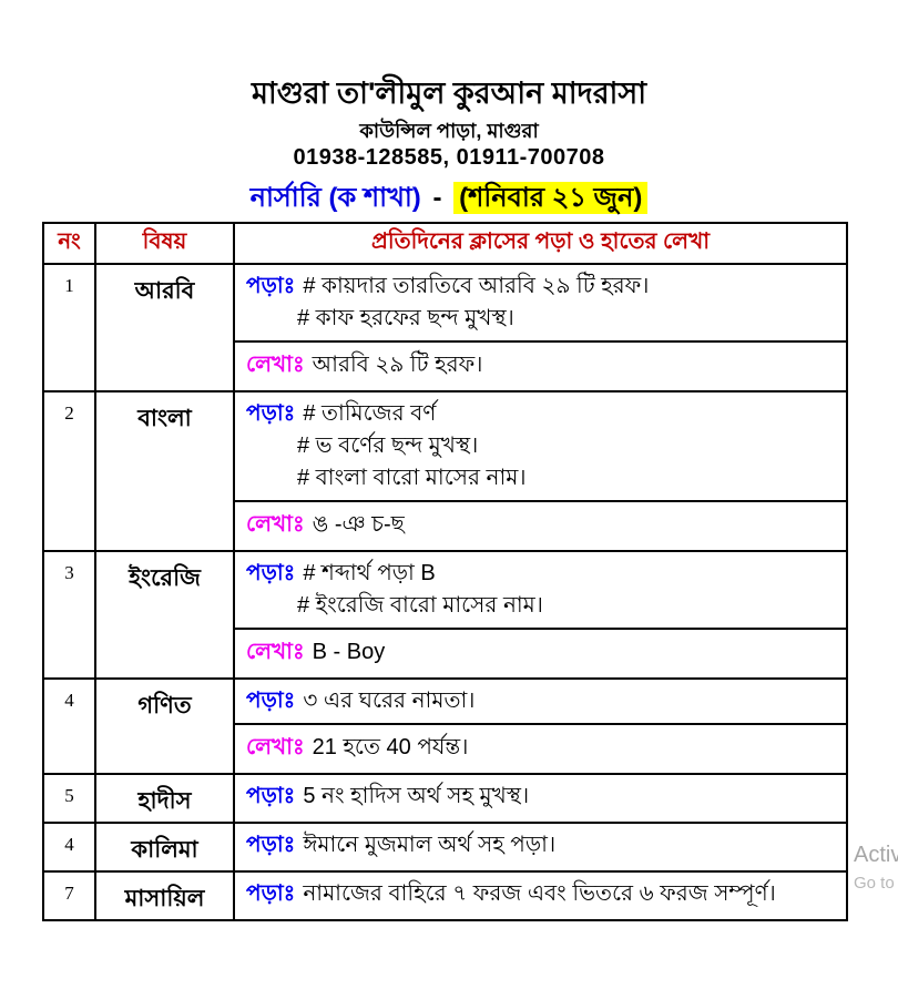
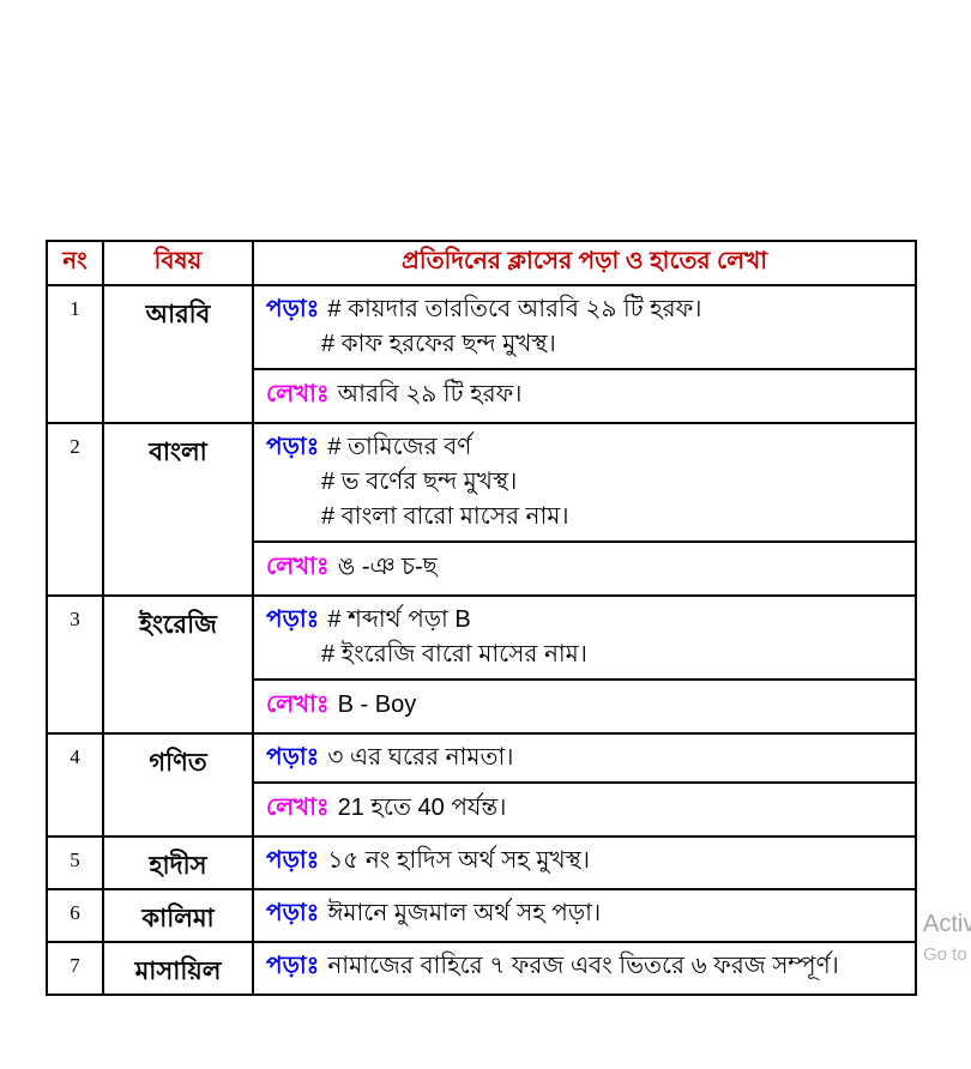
- মাগুরা তা'লীমুল কুরআন মাদরাসা
- কাউন্সিল পাড়া, মাগুরা
- 01938-128585, 01911-700708
- নার্সারি (ক শাখা) - (শনিবার ২১ জুন)
  নং	বিষয়	প্রতিদিনের ক্লাসের পড়া ও হাতের লেখা
  1	আরবি	পড়াঃ # কায়দার তারতিবে আরবি ২৯ টি হরফ।# কাফ হরফের ছন্দ মুখস্থ।
  লেখাঃ আরবি ২৯ টি হরফ।
  2	বাংলা	পড়াঃ # তামিজের বর্ণ# ভ বর্ণের ছন্দ মুখস্থ।# বাংলা বারো মাসের নাম।
  লেখাঃ ঙ -ঞ চ-ছ
  3	ইংরেজি	পড়াঃ # শব্দার্থ পড়া B# ইংরেজি বারো মাসের নাম।
  লেখাঃ B - Boy
  4	গণিত	পড়াঃ ৩ এর ঘরের নামতা।
  লেখাঃ 21 হতে 40 পর্যন্ত।
- 5	হাদীস	পড়াঃ 5 নং হাদিস অর্থ সহ মুখস্থ।
+ 5	হাদীস	পড়াঃ ১৫ নং হাদিস অর্থ সহ মুখস্থ।
- 4	কালিমা	পড়াঃ ঈমানে মুজমাল অর্থ সহ পড়া।
+ 6	কালিমা	পড়াঃ ঈমানে মুজমাল অর্থ সহ পড়া।
  7	মাসায়িল	পড়াঃ নামাজের বাহিরে ৭ ফরজ এবং ভিতরে ৬ ফরজ সম্পূর্ণ।
  Activ
  Go to
